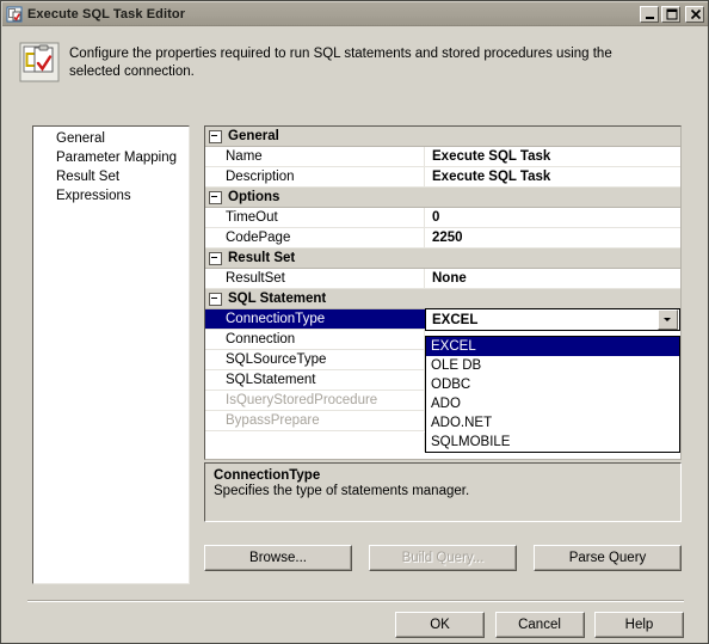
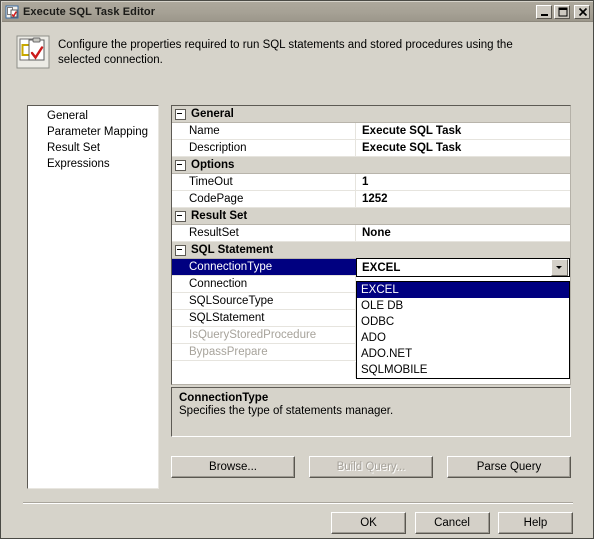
  Execute SQL Task Editor
  Configure the properties required to run SQL statements and stored procedures using the selected connection.
  General
  Parameter Mapping
  Result Set
  Expressions
  General
  Name
  Execute SQL Task
  Description
  Execute SQL Task
  Options
  TimeOut
- 0
+ 1
  CodePage
- 2250
+ 1252
  Result Set
  ResultSet
  None
  SQL Statement
  ConnectionType
  EXCEL
  Connection
  SQLSourceType
  SQLStatement
  IsQueryStoredProcedure
  BypassPrepare
  EXCEL
  OLE DB
  ODBC
  ADO
  ADO.NET
  SQLMOBILE
  ConnectionType
  Specifies the type of statements manager.
  Browse...
  Build Query...
  Parse Query
  OK
  Cancel
  Help
